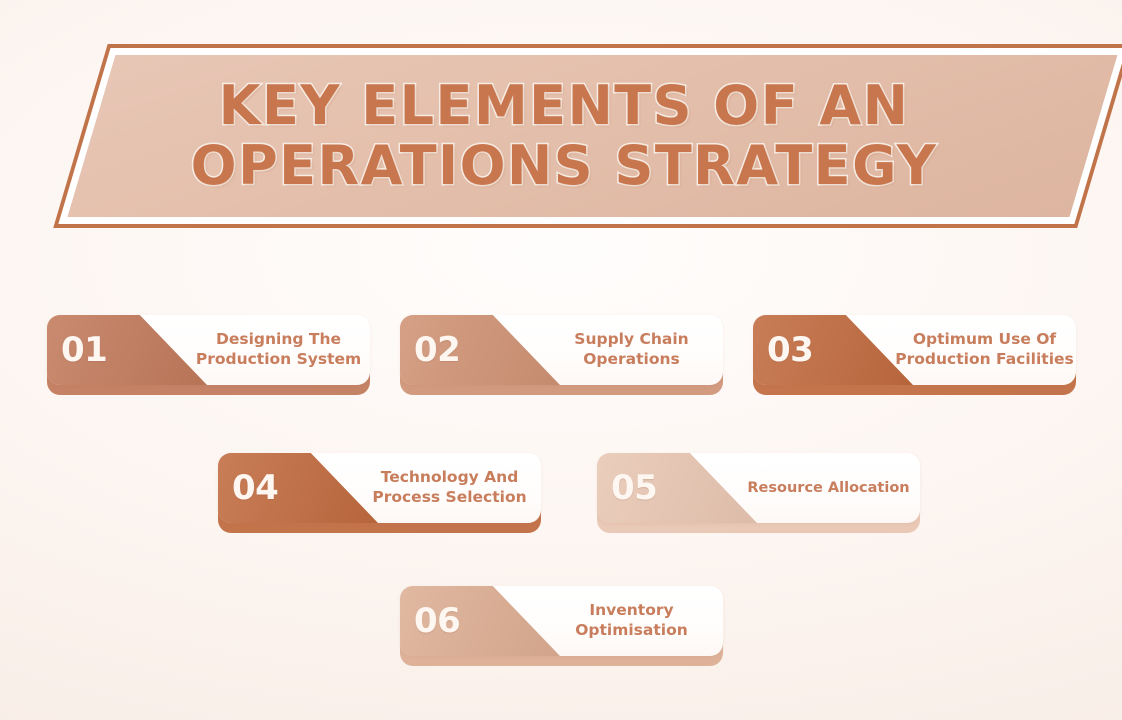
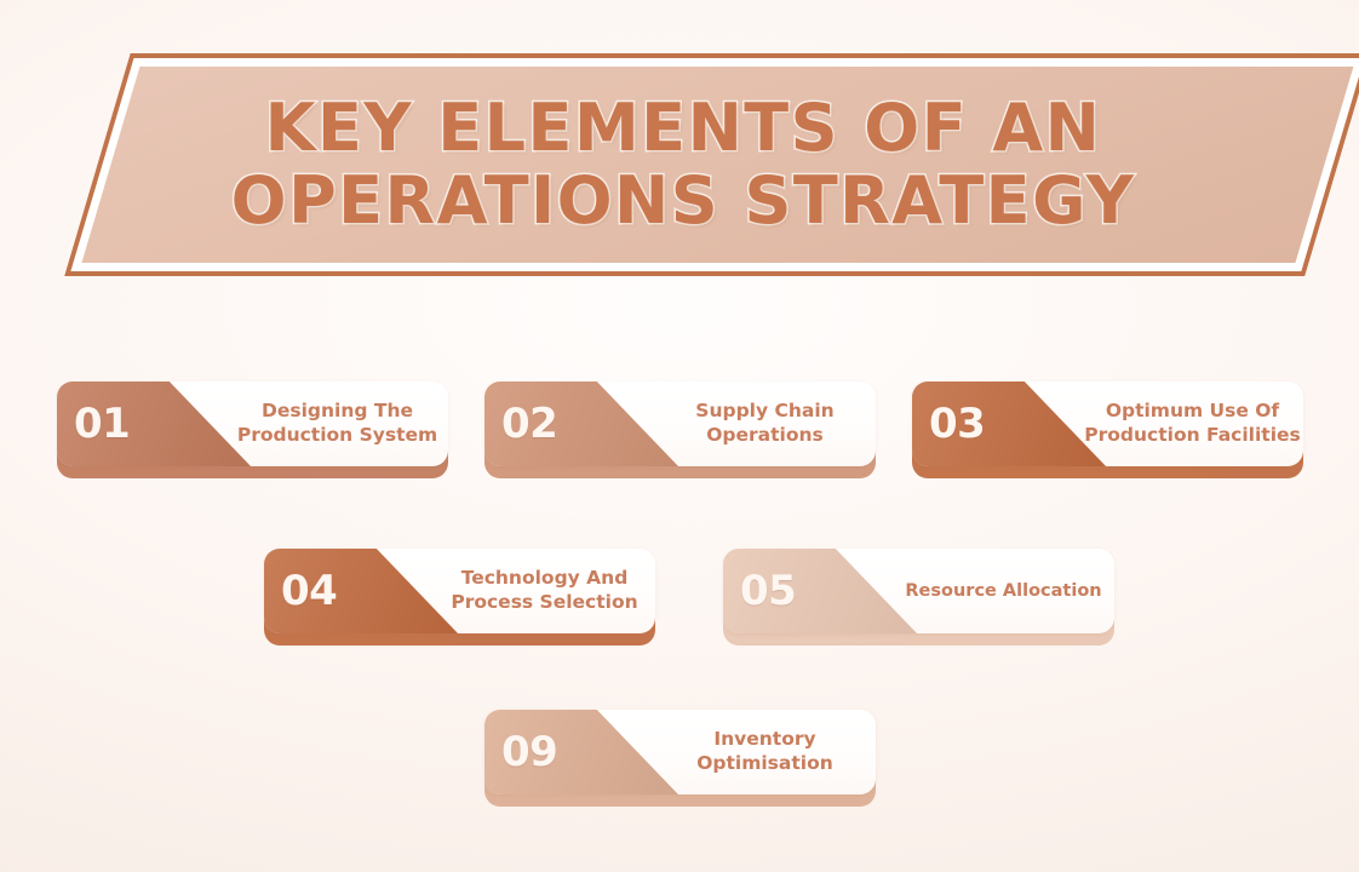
  KEY ELEMENTS OF AN
  OPERATIONS STRATEGY
  01
  Designing The
  Production System
  02
  Supply Chain
  Operations
  03
  Optimum Use Of
  Production Facilities
  04
  Technology And
  Process Selection
  05
  Resource Allocation
- 06
+ 09
  Inventory
  Optimisation
